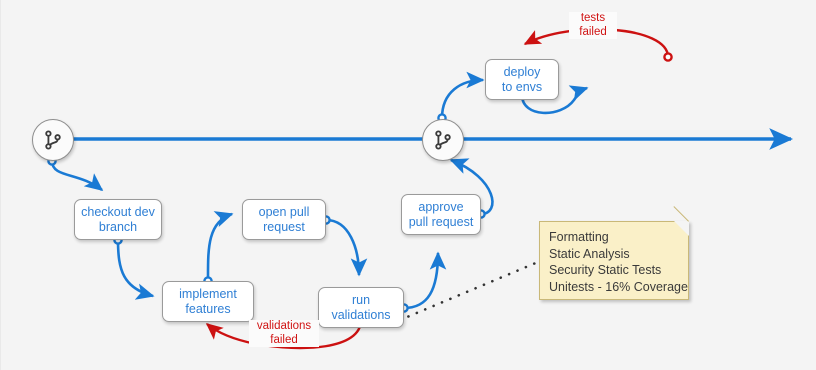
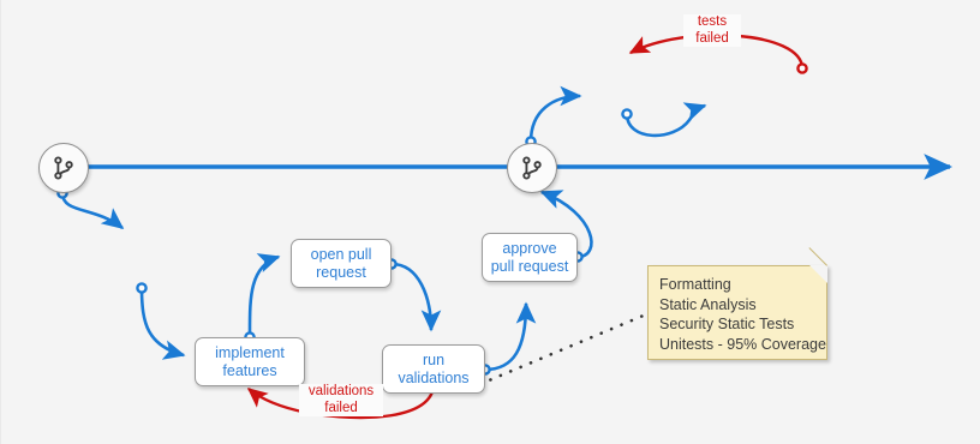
- checkout dev
- branch
  implement
  features
  open pull
  request
  run
  validations
  approve
  pull request
- deploy
- to envs
  validations
  failed
  tests
  failed
  Formatting
  Static Analysis
  Security Static Tests
- Unitests - 16% Coverage
+ Unitests - 95% Coverage
